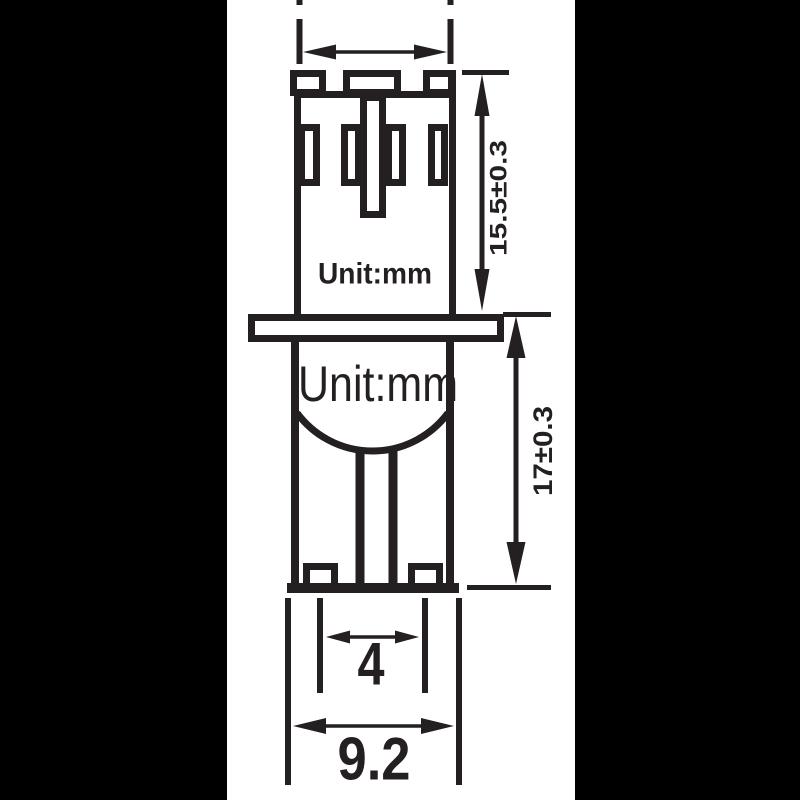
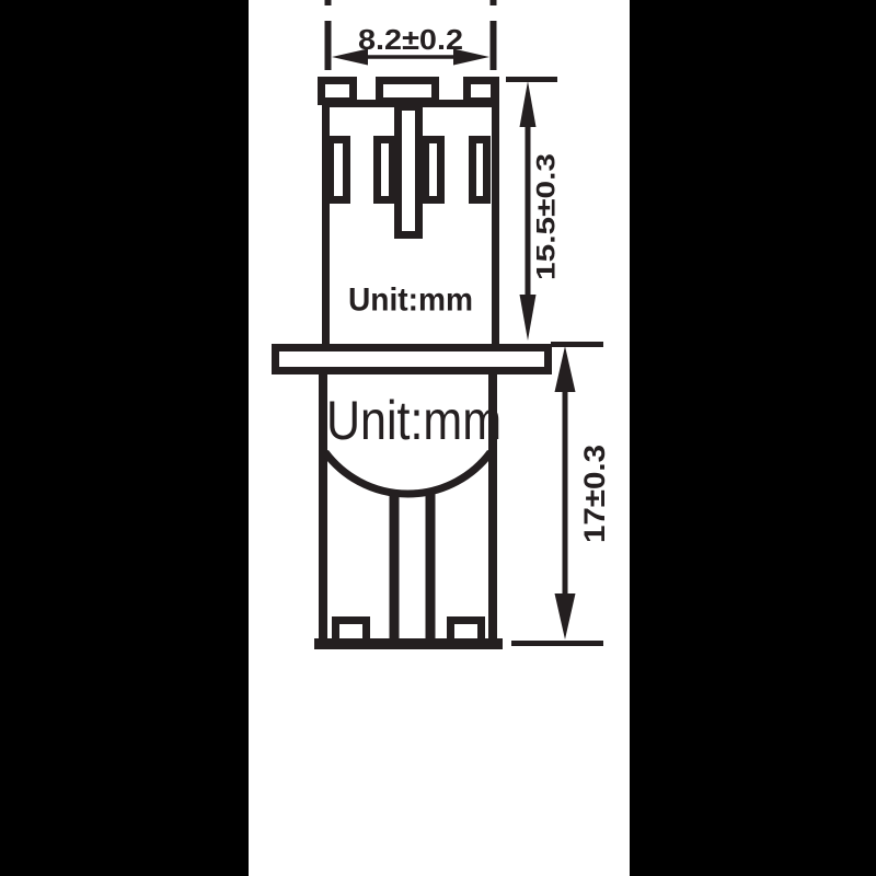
+ 8.2±0.2
  Unit:mm
  Unit:mm
- 4
- 9.2
